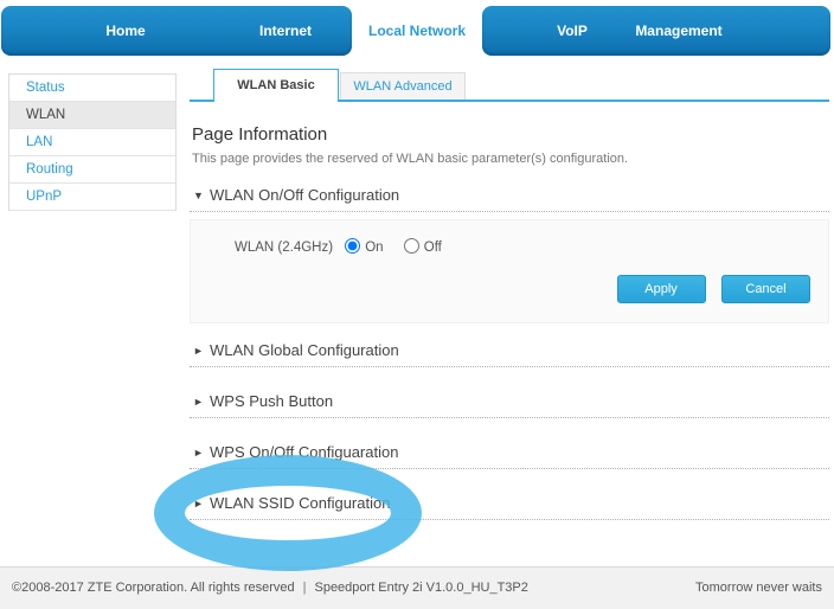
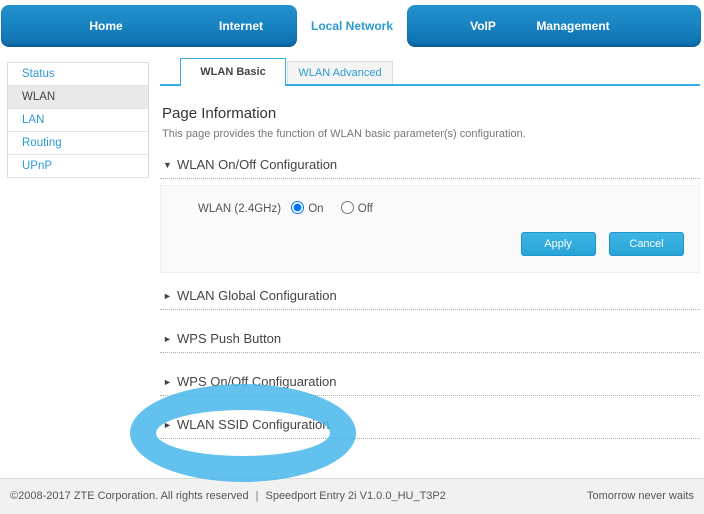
  Home
  Internet
  Local Network
  VoIP
  Management
  Status
  WLAN
  LAN
  Routing
  UPnP
  WLAN Basic
  WLAN Advanced
  Page Information
- This page provides the reserved of WLAN basic parameter(s) configuration.
+ This page provides the function of WLAN basic parameter(s) configuration.
  ▼ WLAN On/Off Configuration
  WLAN (2.4GHz) On Off
  Apply Cancel
  ► WLAN Global Configuration
  ► WPS Push Button
  ► WPS On/Off Configuaration
  ► WLAN SSID Configuration
  ©2008-2017 ZTE Corporation. All rights reserved | Speedport Entry 2i V1.0.0_HU_T3P2
  Tomorrow never waits
